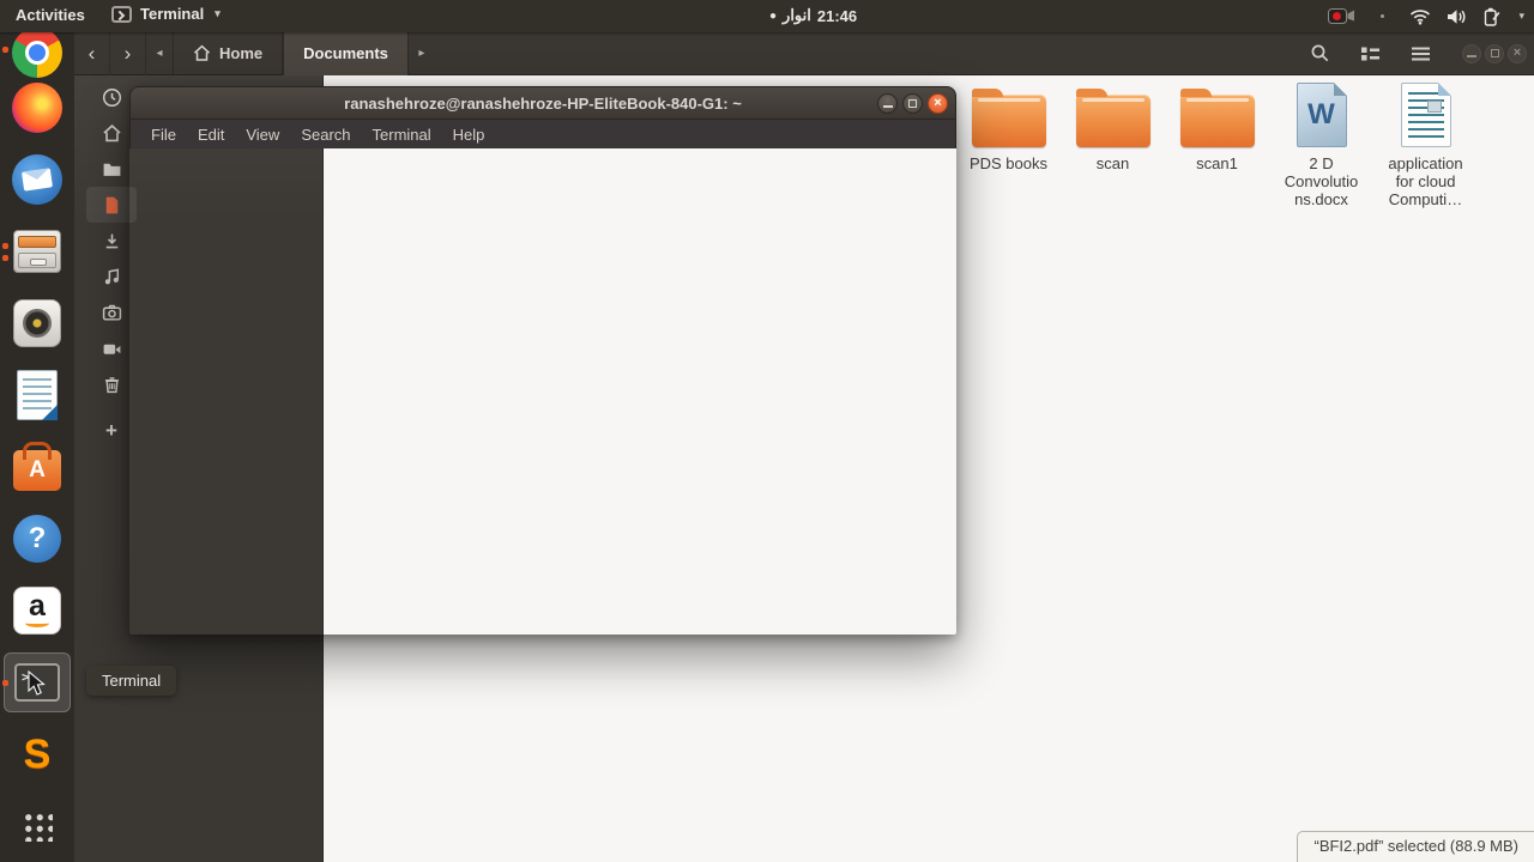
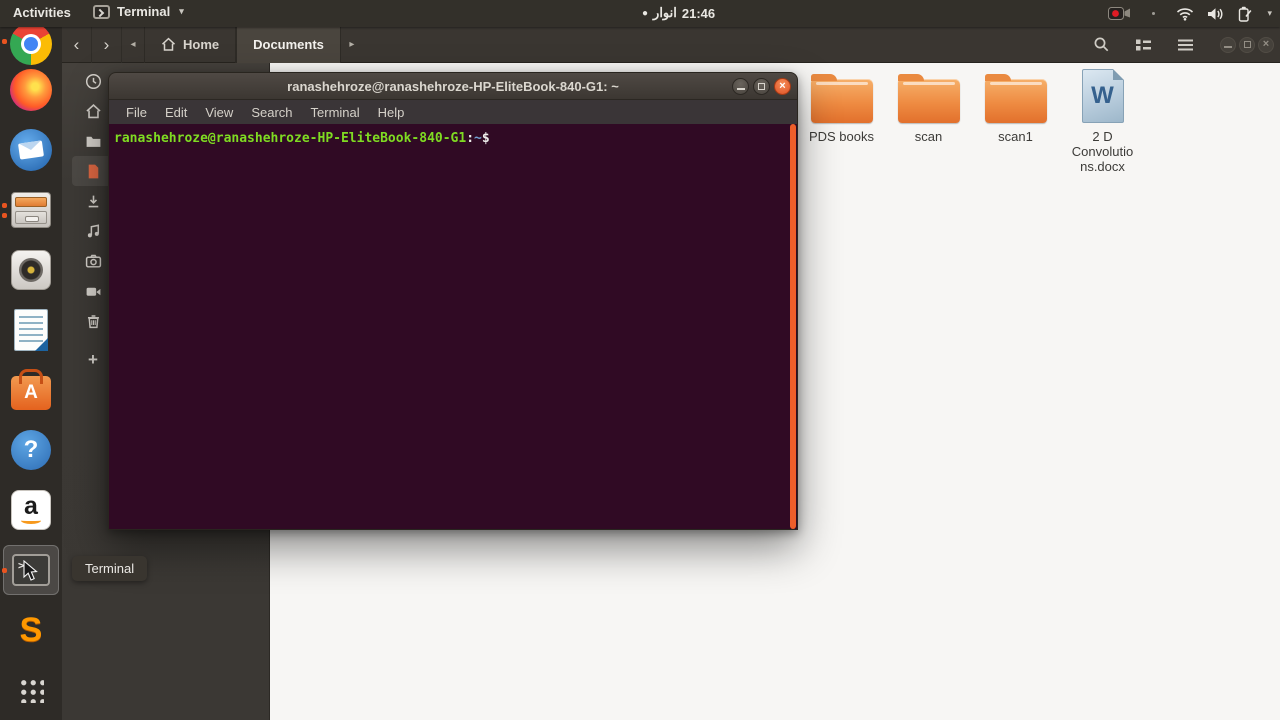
  ‹
  ›
  ◂
  Home
  Documents
  ▸
  ×
  +
  PDS books
  scan
  scan1
  W
  2 D
  Convolutio
  ns.docx
- application
- for cloud
- Computi…
- “BFI2.pdf” selected (88.9 MB)
  ranashehroze@ranashehroze-HP-EliteBook-840-G1: ~
  ×
  File
  Edit
  View
  Search
  Terminal
  Help
+ ranashehroze@ranashehroze-HP-EliteBook-840-G1:~$
  A
  ?
  a
  S
  Terminal
  Activities
  Terminal
  ▾
  ●
  انوار
  21:46
  ▾
